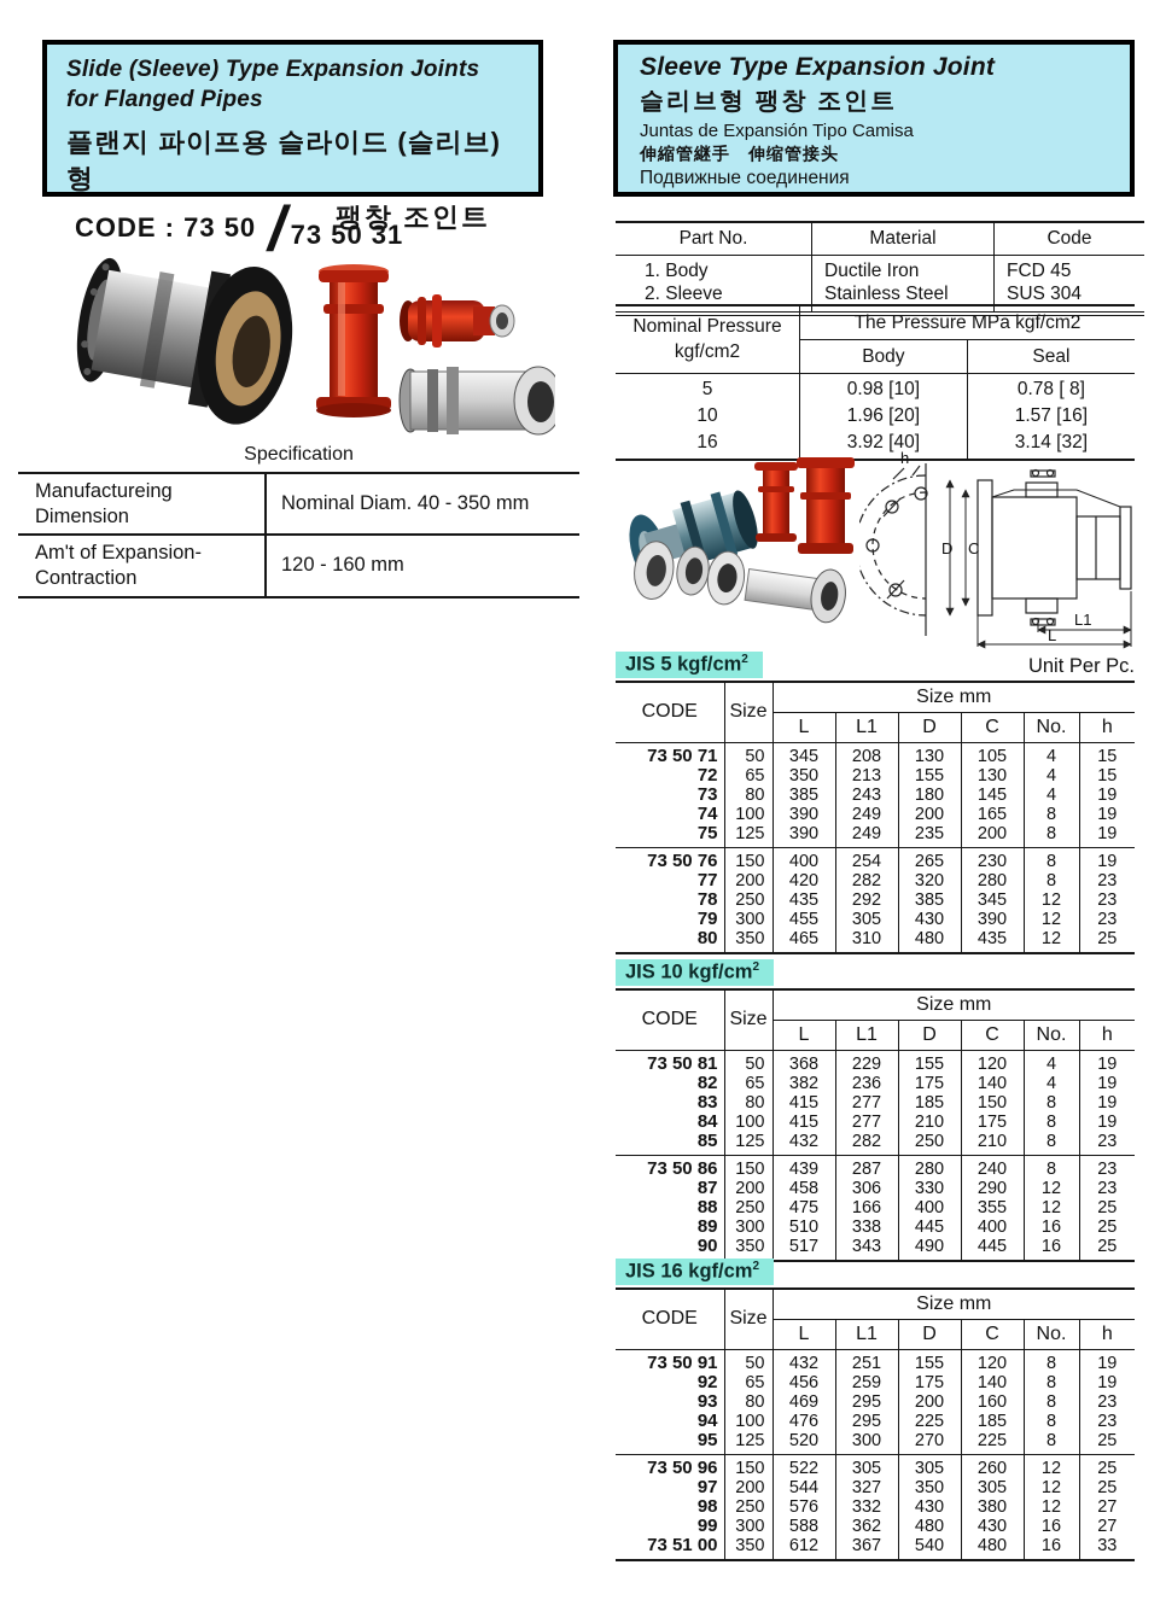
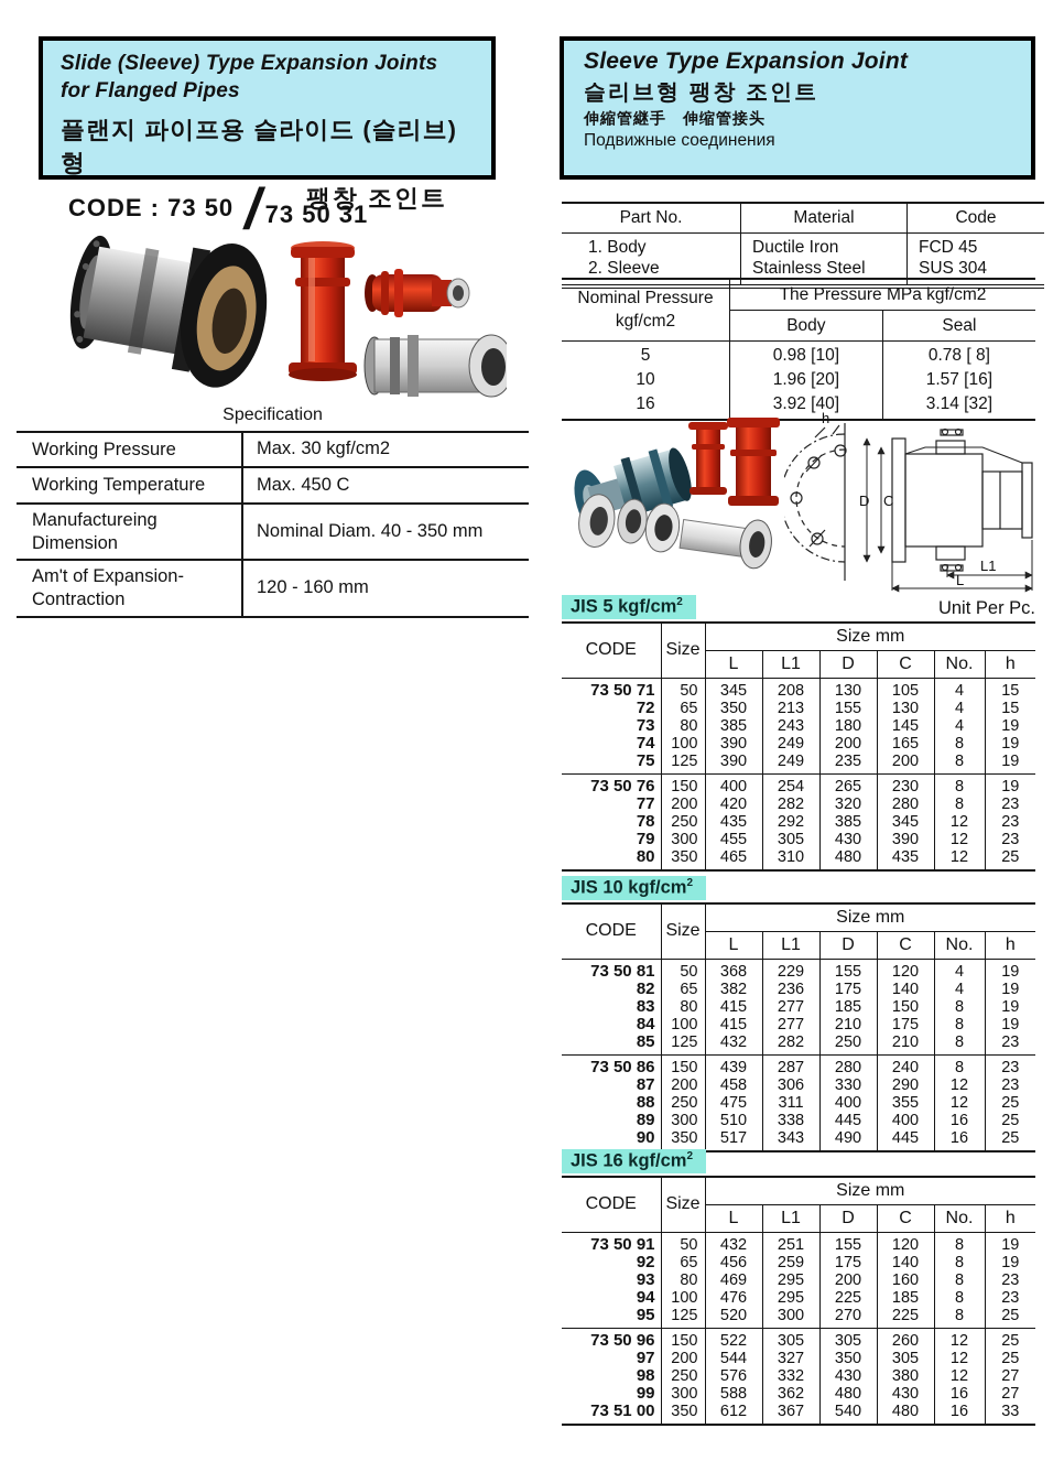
  Slide (Sleeve) Type Expansion Joints
  for Flanged Pipes
  플랜지 파이프용 슬라이드 (슬리브)형
  팽창 조인트
  CODE : 73 50
  /
  73 50 31
  Specification
+ Working Pressure	Max. 30 kgf/cm2
+ Working Temperature	Max. 450 C
  Manufactureing Dimension	Nominal Diam. 40 - 350 mm
  Am't of Expansion- Contraction	120 - 160 mm
  Sleeve Type Expansion Joint
  슬리브형 팽창 조인트
- Juntas de Expansión Tipo Camisa
  伸縮管継手 伸缩管接头
  Подвижные соединения
  Part No.	Material	Code
  1. Body 2. Sleeve	Ductile Iron Stainless Steel	FCD 45 SUS 304
  Nominal Pressure kgf/cm2	The Pressure MPa kgf/cm2
  Body	Seal
  5	0.98 [10]	0.78 [ 8]
  10	1.96 [20]	1.57 [16]
  16	3.92 [40]	3.14 [32]
  h
  D
  C
  L1
  L
  JIS 5 kgf/cm2
  Unit Per Pc.
  CODE	Size	Size mm
  L	L1	D	C	No.	h
  73 50 71	50	345	208	130	105	4	15
  72	65	350	213	155	130	4	15
  73	80	385	243	180	145	4	19
  74	100	390	249	200	165	8	19
  75	125	390	249	235	200	8	19
  73 50 76	150	400	254	265	230	8	19
  77	200	420	282	320	280	8	23
  78	250	435	292	385	345	12	23
  79	300	455	305	430	390	12	23
  80	350	465	310	480	435	12	25
  JIS 10 kgf/cm2
  CODE	Size	Size mm
  L	L1	D	C	No.	h
  73 50 81	50	368	229	155	120	4	19
  82	65	382	236	175	140	4	19
  83	80	415	277	185	150	8	19
  84	100	415	277	210	175	8	19
  85	125	432	282	250	210	8	23
  73 50 86	150	439	287	280	240	8	23
  87	200	458	306	330	290	12	23
- 88	250	475	166	400	355	12	25
+ 88	250	475	311	400	355	12	25
  89	300	510	338	445	400	16	25
  90	350	517	343	490	445	16	25
  JIS 16 kgf/cm2
  CODE	Size	Size mm
  L	L1	D	C	No.	h
  73 50 91	50	432	251	155	120	8	19
  92	65	456	259	175	140	8	19
  93	80	469	295	200	160	8	23
  94	100	476	295	225	185	8	23
  95	125	520	300	270	225	8	25
  73 50 96	150	522	305	305	260	12	25
  97	200	544	327	350	305	12	25
  98	250	576	332	430	380	12	27
  99	300	588	362	480	430	16	27
  73 51 00	350	612	367	540	480	16	33
